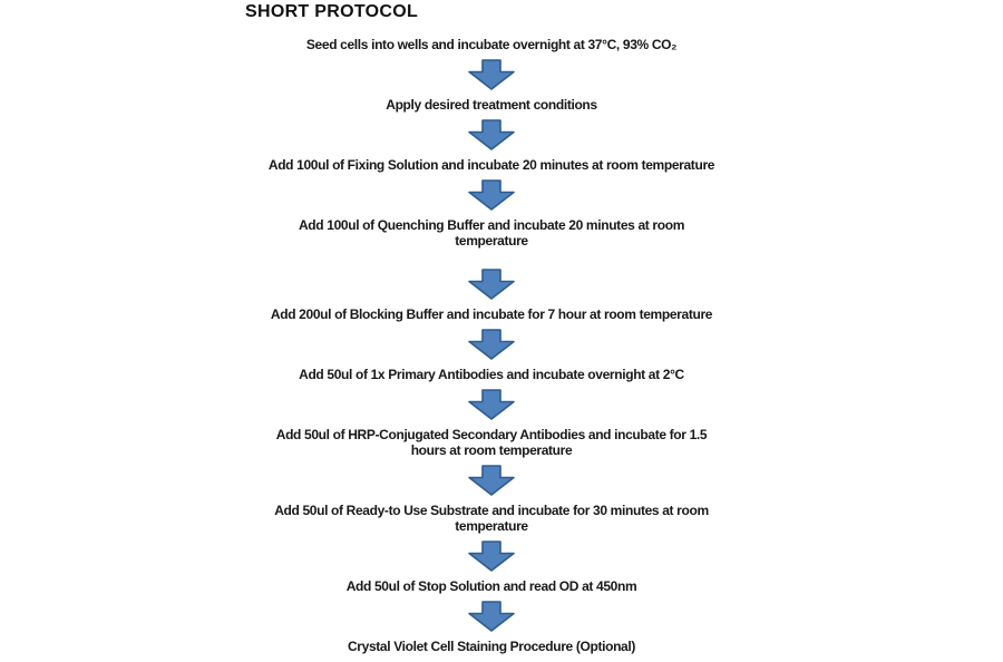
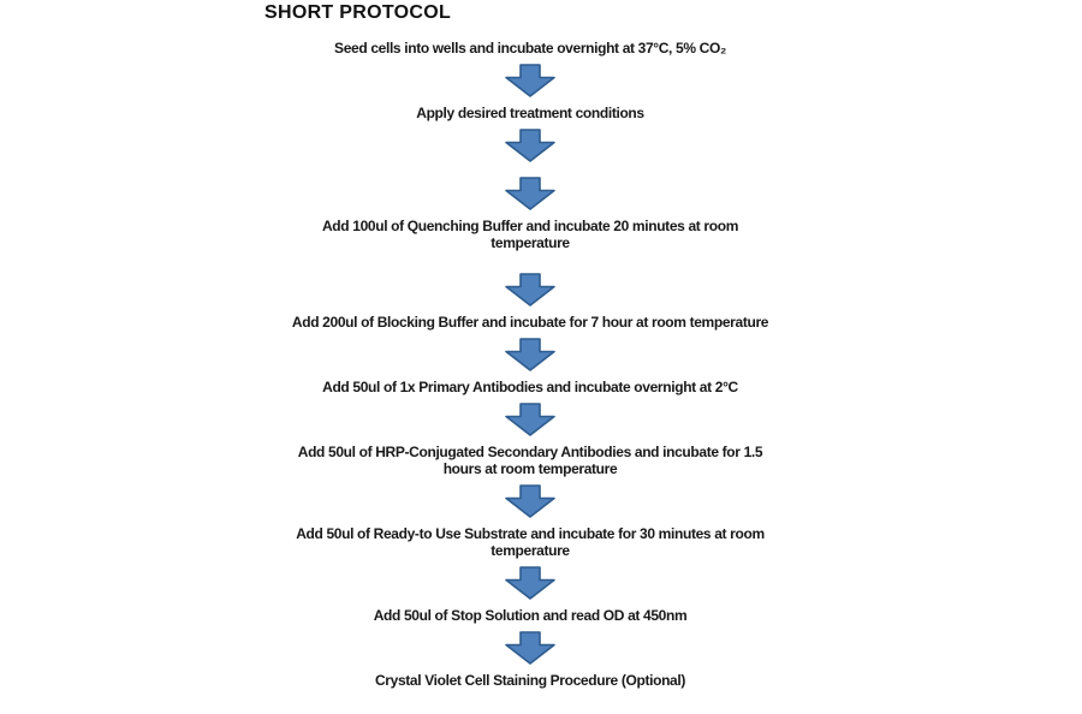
  SHORT PROTOCOL
- Seed cells into wells and incubate overnight at 37°C, 93% CO₂
+ Seed cells into wells and incubate overnight at 37°C, 5% CO₂
  Apply desired treatment conditions
- Add 100ul of Fixing Solution and incubate 20 minutes at room temperature
  Add 100ul of Quenching Buffer and incubate 20 minutes at room
  temperature
  Add 200ul of Blocking Buffer and incubate for 7 hour at room temperature
  Add 50ul of 1x Primary Antibodies and incubate overnight at 2°C
  Add 50ul of HRP-Conjugated Secondary Antibodies and incubate for 1.5
  hours at room temperature
  Add 50ul of Ready-to Use Substrate and incubate for 30 minutes at room
  temperature
  Add 50ul of Stop Solution and read OD at 450nm
  Crystal Violet Cell Staining Procedure (Optional)
